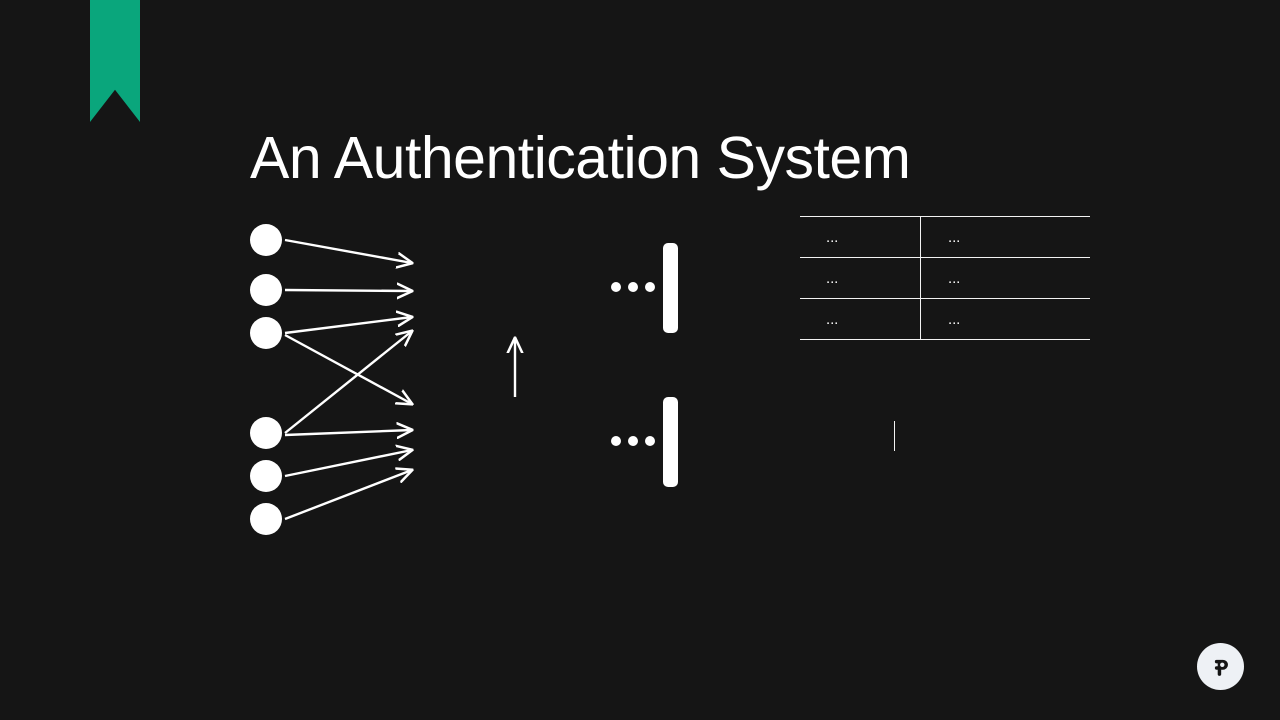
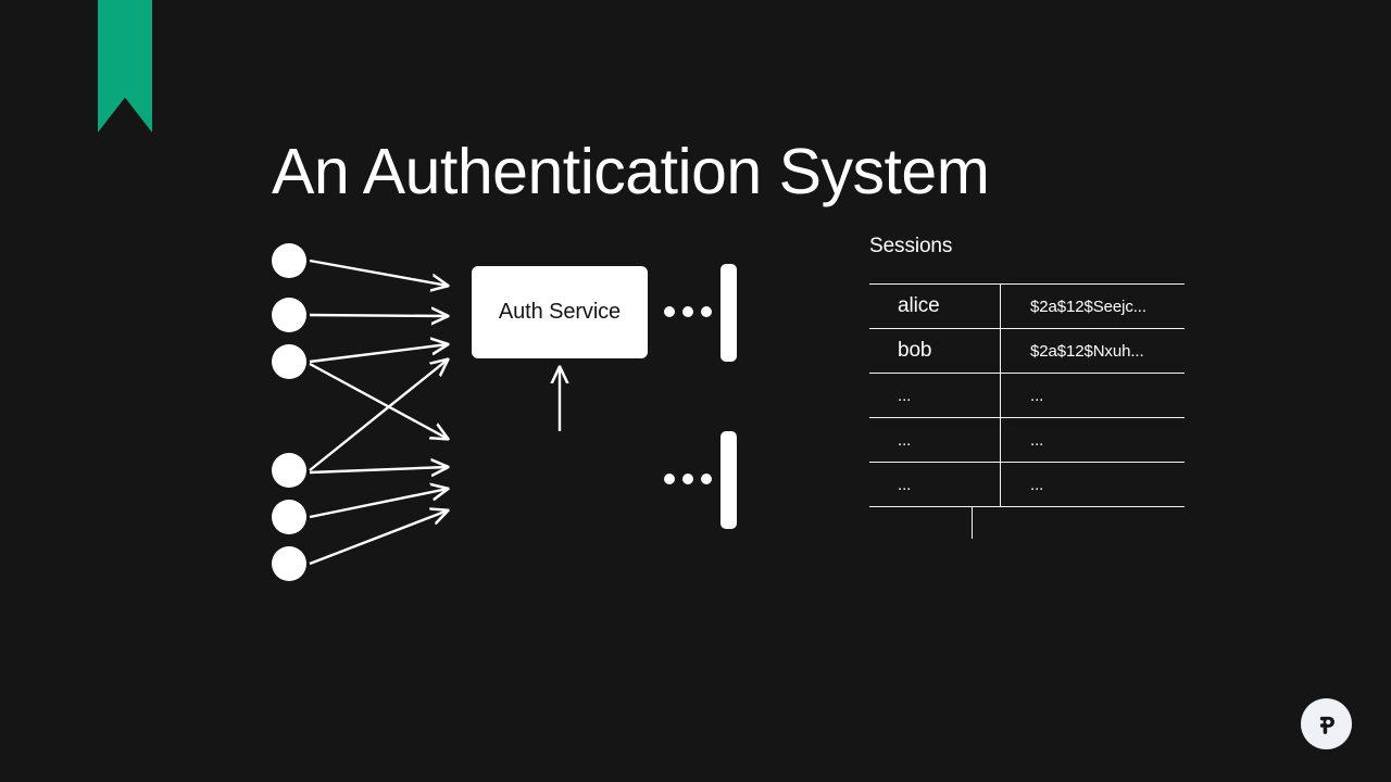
  An Authentication System
+ Auth Service
+ Sessions
+ alice	$2a$12$Seejc...
+ bob	$2a$12$Nxuh...
  ...	...
  ...	...
  ...	...
